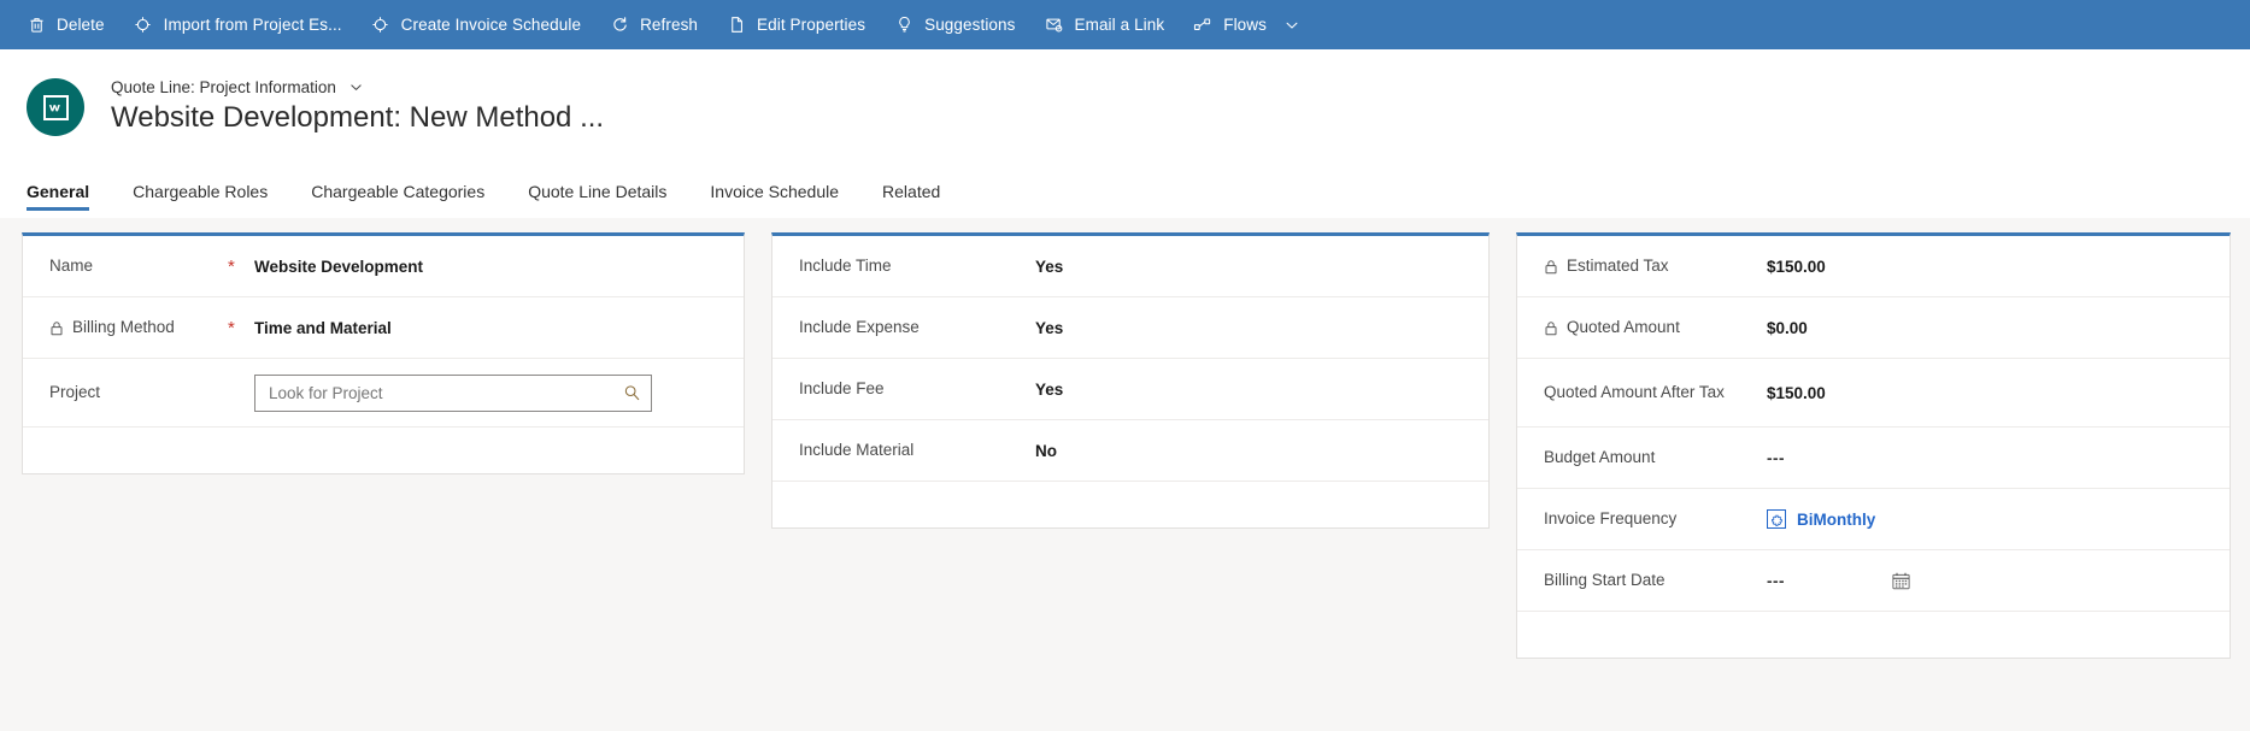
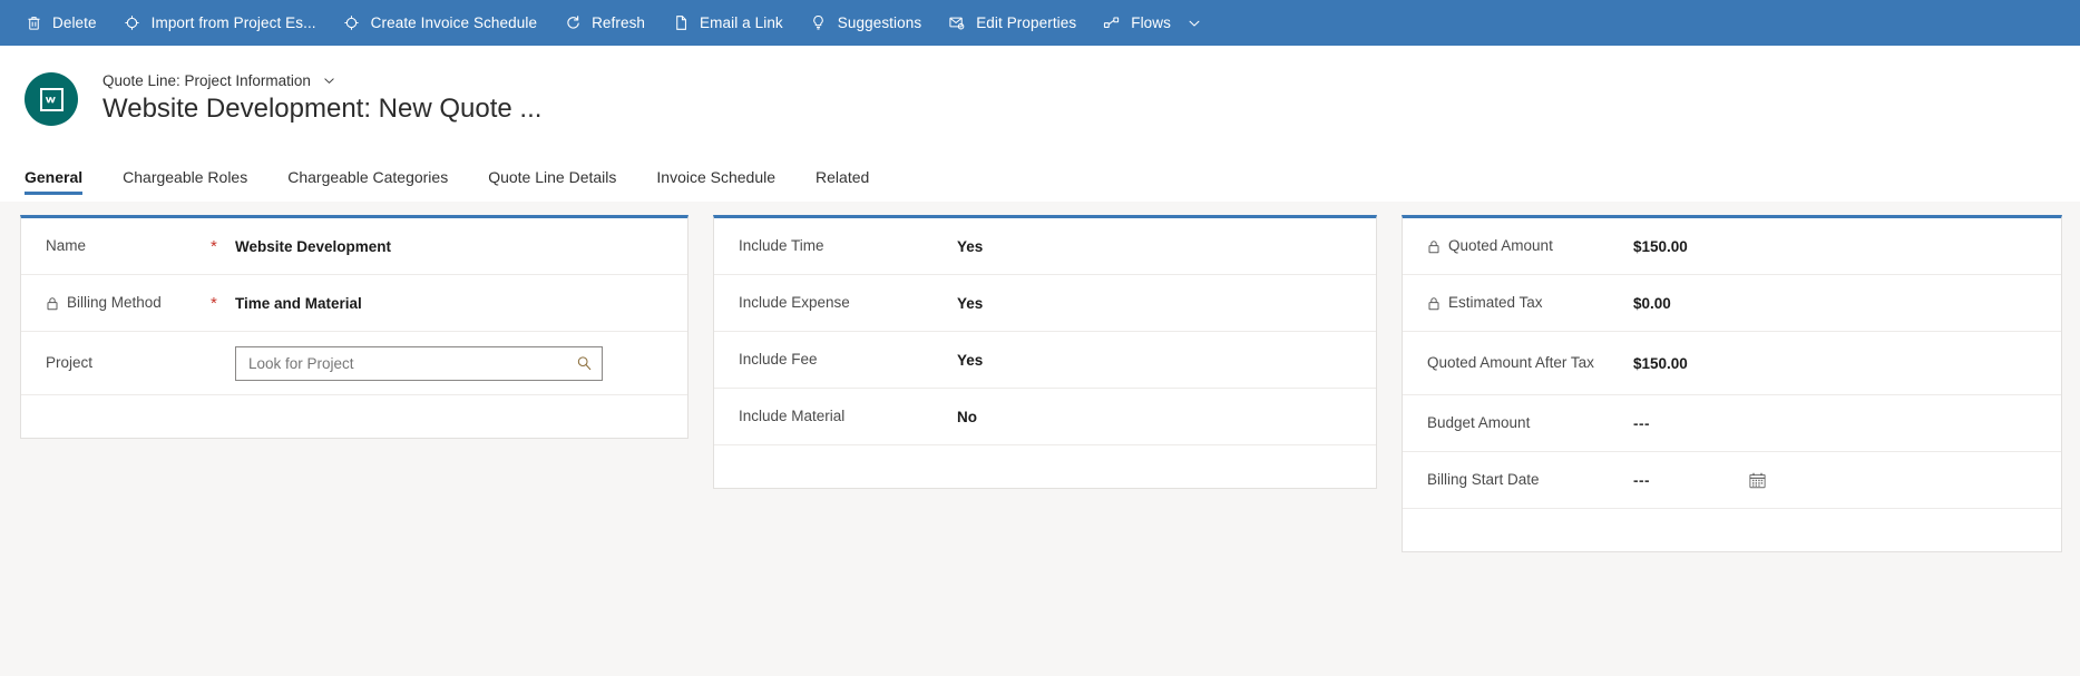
  Delete
  Import from Project Es...
  Create Invoice Schedule
  Refresh
- Edit Properties
+ Email a Link
  Suggestions
- Email a Link
+ Edit Properties
  Flows
  Quote Line: Project Information
- Website Development: New Method ...
+ Website Development: New Quote ...
  General
  Chargeable Roles
  Chargeable Categories
  Quote Line Details
  Invoice Schedule
  Related
  Name
  *
  Website Development
  Billing Method
  *
  Time and Material
  Project
  Look for Project
  Include Time
  Yes
  Include Expense
  Yes
  Include Fee
  Yes
  Include Material
  No
- Estimated Tax
+ Quoted Amount
  $150.00
- Quoted Amount
+ Estimated Tax
  $0.00
  Quoted Amount After Tax
  $150.00
  Budget Amount
  ---
- Invoice Frequency
- BiMonthly
  Billing Start Date
  ---
